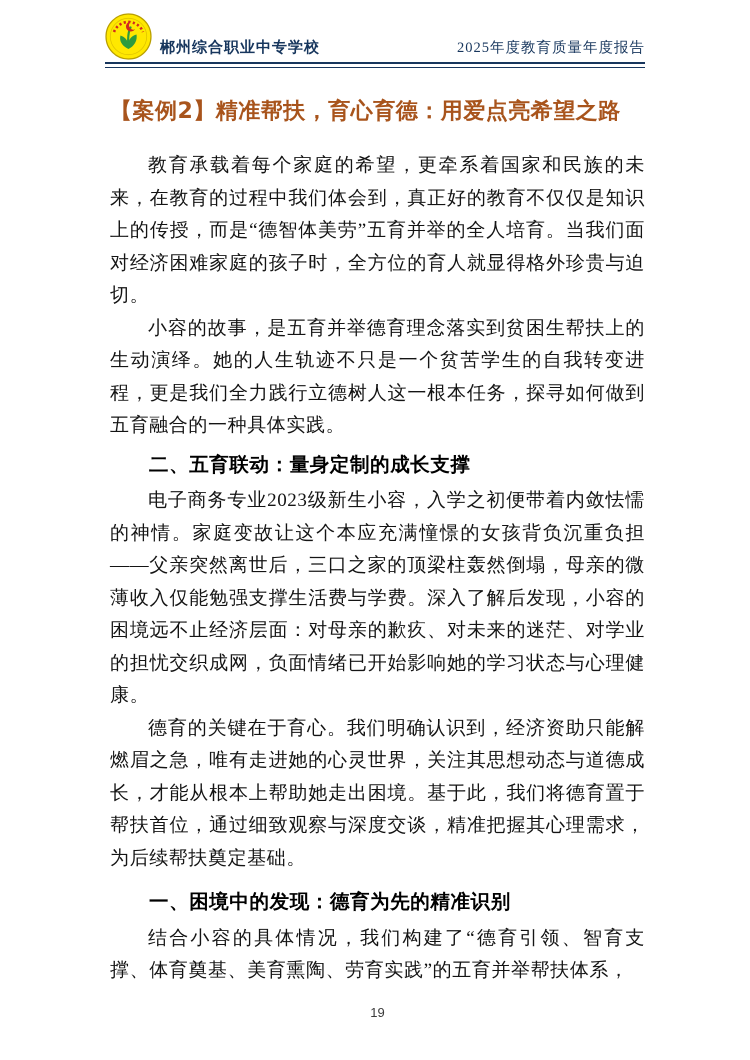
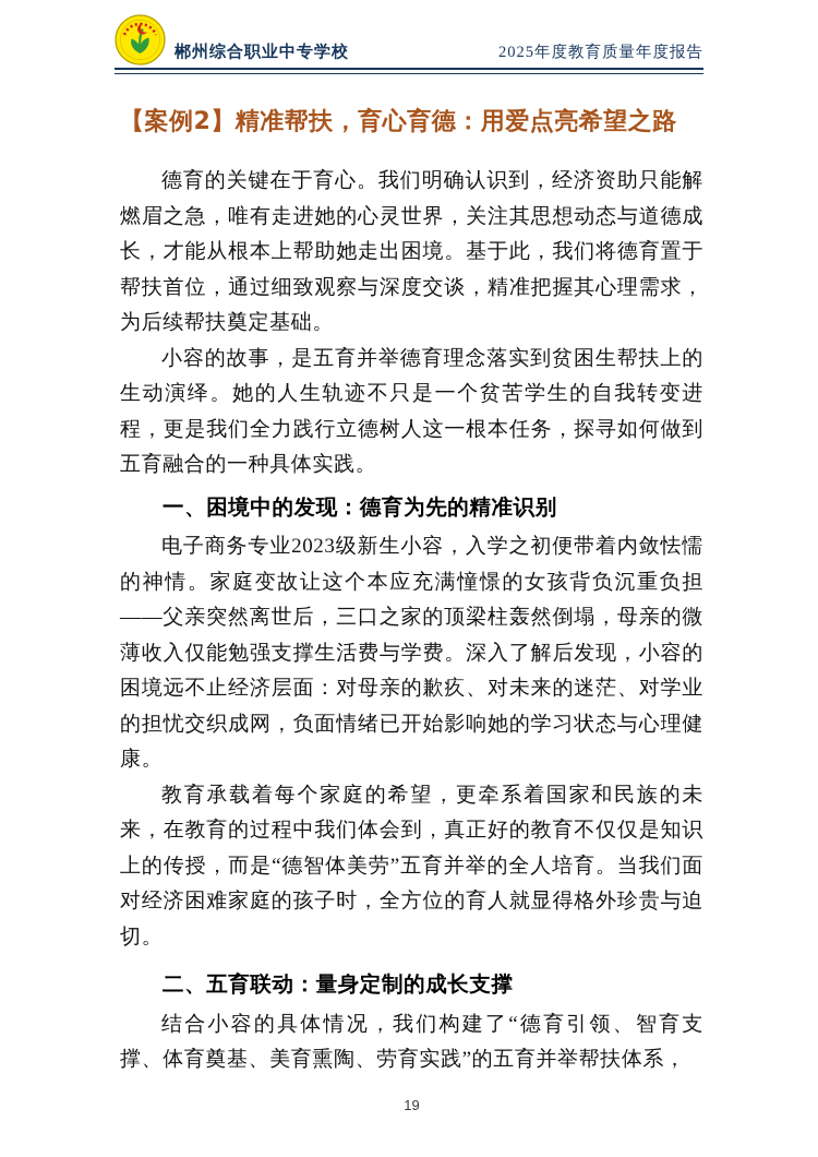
  郴州综合职业中专学校
  2025年度教育质量年度报告
  【案例2】精准帮扶，育心育德：用爱点亮希望之路
- 教育承载着每个家庭的希望，更牵系着国家和民族的未来，在教育的过程中我们体会到，真正好的教育不仅仅是知识上的传授，而是“德智体美劳”五育并举的全人培育。当我们面对经济困难家庭的孩子时，全方位的育人就显得格外珍贵与迫切。
+ 德育的关键在于育心。我们明确认识到，经济资助只能解燃眉之急，唯有走进她的心灵世界，关注其思想动态与道德成长，才能从根本上帮助她走出困境。基于此，我们将德育置于帮扶首位，通过细致观察与深度交谈，精准把握其心理需求，为后续帮扶奠定基础。
  小容的故事，是五育并举德育理念落实到贫困生帮扶上的生动演绎。她的人生轨迹不只是一个贫苦学生的自我转变进程，更是我们全力践行立德树人这一根本任务，探寻如何做到五育融合的一种具体实践。
- 二、五育联动：量身定制的成长支撑
+ 一、困境中的发现：德育为先的精准识别
  电子商务专业2023级新生小容，入学之初便带着内敛怯懦的神情。家庭变故让这个本应充满憧憬的女孩背负沉重负担——父亲突然离世后，三口之家的顶梁柱轰然倒塌，母亲的微薄收入仅能勉强支撑生活费与学费。深入了解后发现，小容的困境远不止经济层面：对母亲的歉疚、对未来的迷茫、对学业的担忧交织成网，负面情绪已开始影响她的学习状态与心理健康。
- 德育的关键在于育心。我们明确认识到，经济资助只能解燃眉之急，唯有走进她的心灵世界，关注其思想动态与道德成长，才能从根本上帮助她走出困境。基于此，我们将德育置于帮扶首位，通过细致观察与深度交谈，精准把握其心理需求，为后续帮扶奠定基础。
+ 教育承载着每个家庭的希望，更牵系着国家和民族的未来，在教育的过程中我们体会到，真正好的教育不仅仅是知识上的传授，而是“德智体美劳”五育并举的全人培育。当我们面对经济困难家庭的孩子时，全方位的育人就显得格外珍贵与迫切。
- 一、困境中的发现：德育为先的精准识别
+ 二、五育联动：量身定制的成长支撑
  结合小容的具体情况，我们构建了“德育引领、智育支撑、体育奠基、美育熏陶、劳育实践”的五育并举帮扶体系，
  19
